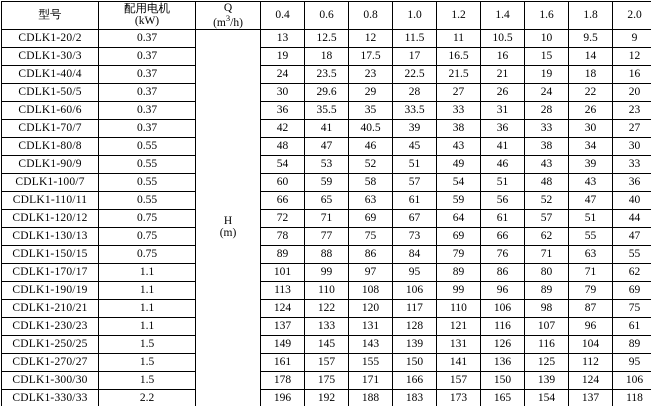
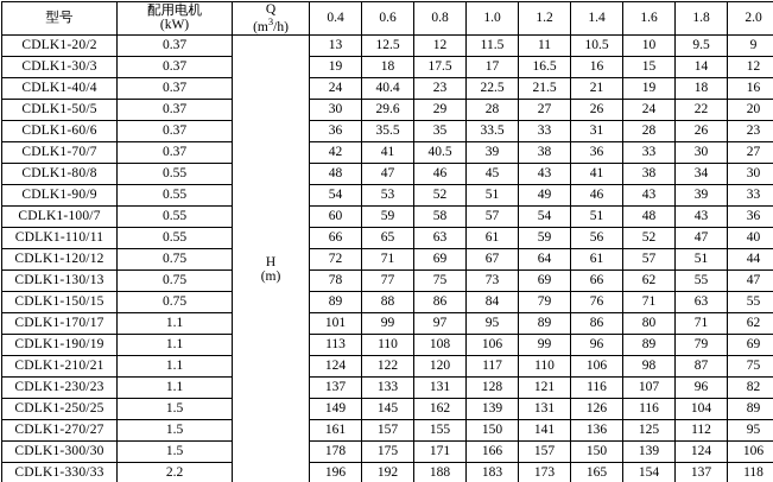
  型号	配用电机 (kW)	Q (m3/h)	0.4	0.6	0.8	1.0	1.2	1.4	1.6	1.8	2.0
  CDLK1-20/2	0.37	H(m)	13	12.5	12	11.5	11	10.5	10	9.5	9
  CDLK1-30/3	0.37	19	18	17.5	17	16.5	16	15	14	12
- CDLK1-40/4	0.37	24	23.5	23	22.5	21.5	21	19	18	16
+ CDLK1-40/4	0.37	24	40.4	23	22.5	21.5	21	19	18	16
  CDLK1-50/5	0.37	30	29.6	29	28	27	26	24	22	20
  CDLK1-60/6	0.37	36	35.5	35	33.5	33	31	28	26	23
  CDLK1-70/7	0.37	42	41	40.5	39	38	36	33	30	27
  CDLK1-80/8	0.55	48	47	46	45	43	41	38	34	30
  CDLK1-90/9	0.55	54	53	52	51	49	46	43	39	33
  CDLK1-100/7	0.55	60	59	58	57	54	51	48	43	36
  CDLK1-110/11	0.55	66	65	63	61	59	56	52	47	40
  CDLK1-120/12	0.75	72	71	69	67	64	61	57	51	44
  CDLK1-130/13	0.75	78	77	75	73	69	66	62	55	47
  CDLK1-150/15	0.75	89	88	86	84	79	76	71	63	55
  CDLK1-170/17	1.1	101	99	97	95	89	86	80	71	62
  CDLK1-190/19	1.1	113	110	108	106	99	96	89	79	69
  CDLK1-210/21	1.1	124	122	120	117	110	106	98	87	75
- CDLK1-230/23	1.1	137	133	131	128	121	116	107	96	61
+ CDLK1-230/23	1.1	137	133	131	128	121	116	107	96	82
- CDLK1-250/25	1.5	149	145	143	139	131	126	116	104	89
+ CDLK1-250/25	1.5	149	145	162	139	131	126	116	104	89
  CDLK1-270/27	1.5	161	157	155	150	141	136	125	112	95
  CDLK1-300/30	1.5	178	175	171	166	157	150	139	124	106
  CDLK1-330/33	2.2	196	192	188	183	173	165	154	137	118
